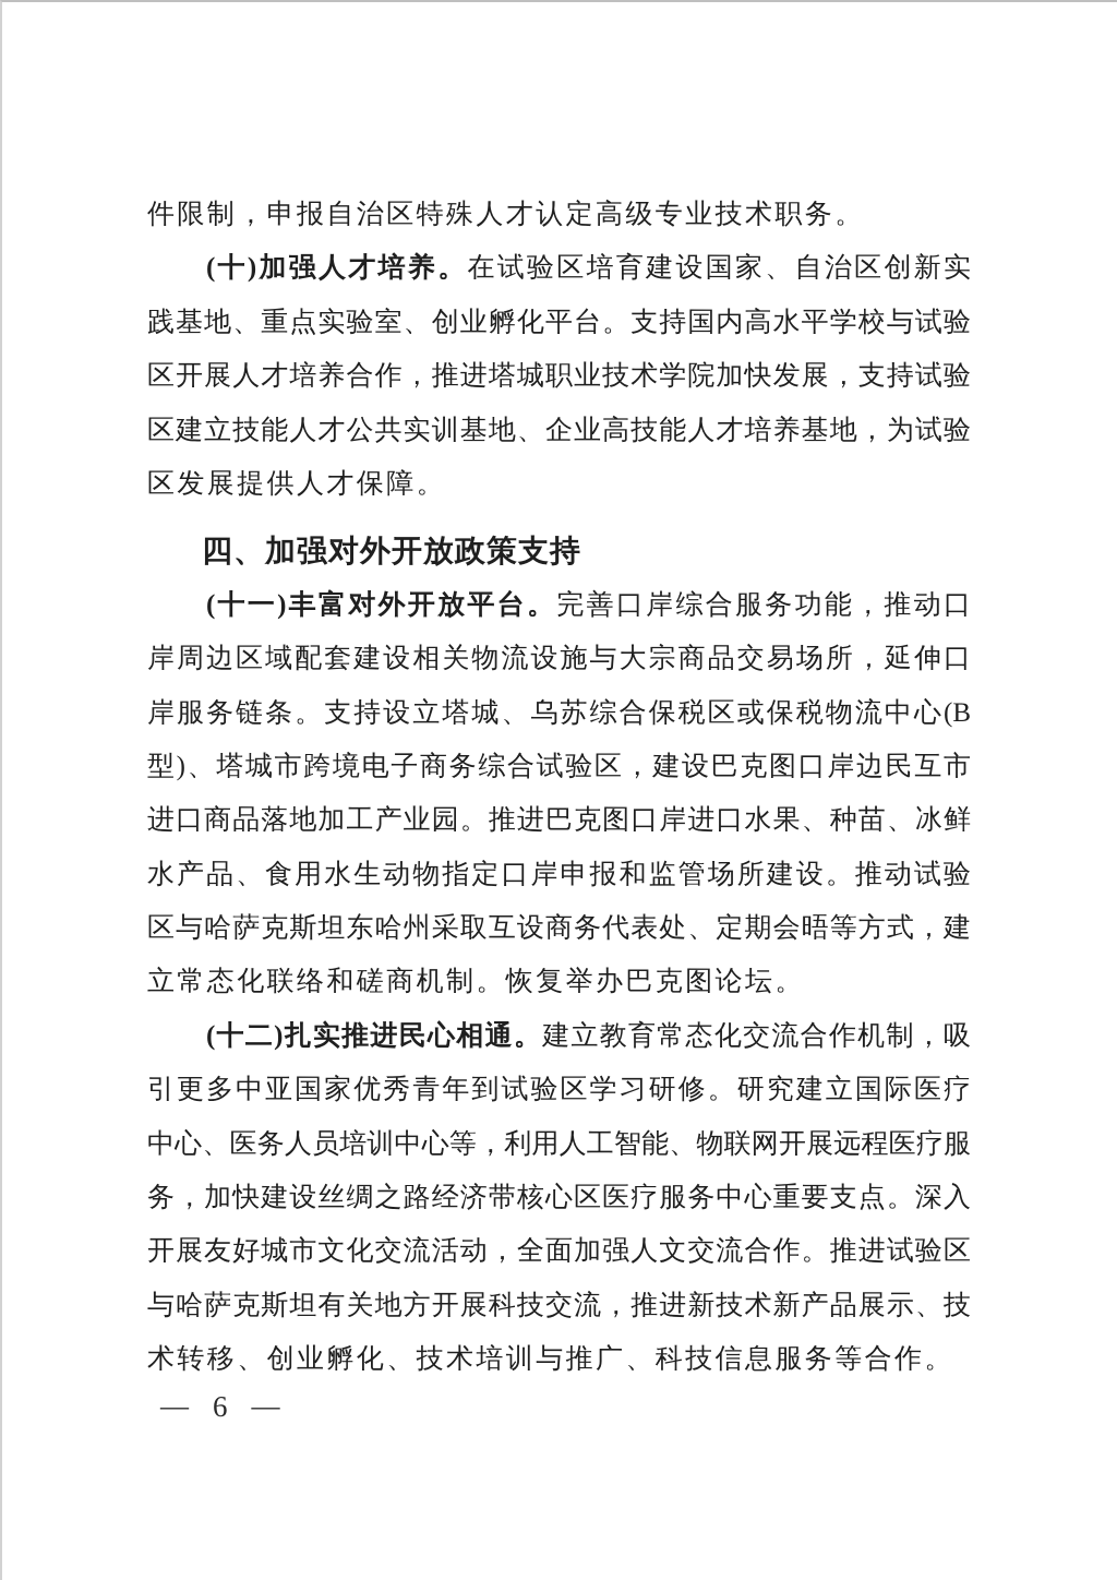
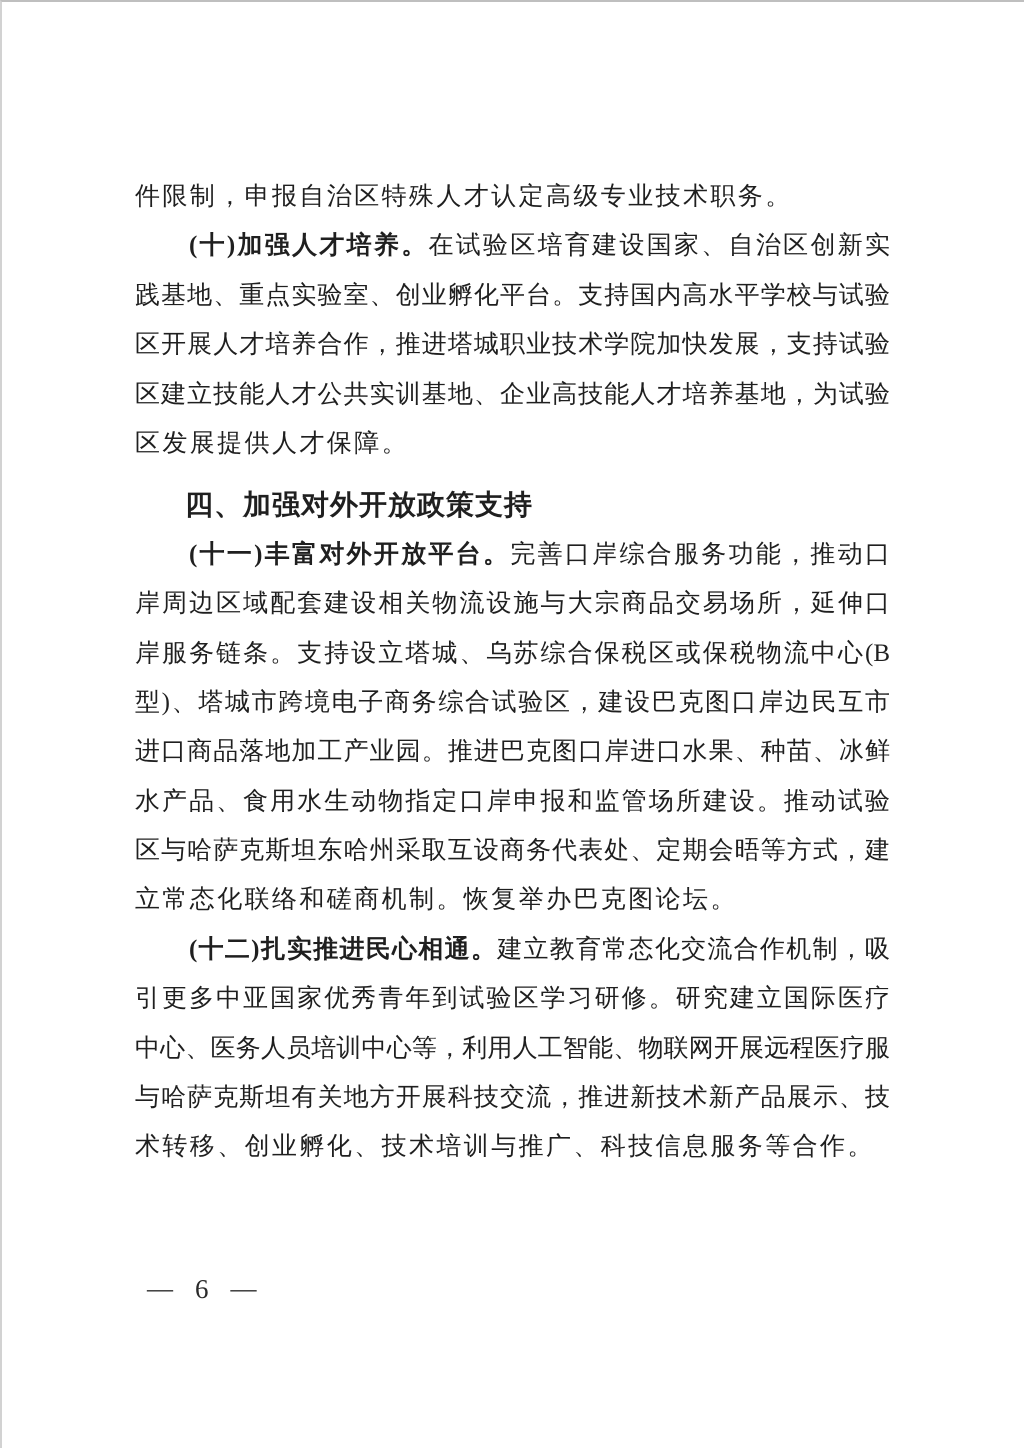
  件限制，申报自治区特殊人才认定高级专业技术职务。
  (十)加强人才培养。在试验区培育建设国家、自治区创新实
  践基地、重点实验室、创业孵化平台。支持国内高水平学校与试验
  区开展人才培养合作，推进塔城职业技术学院加快发展，支持试验
  区建立技能人才公共实训基地、企业高技能人才培养基地，为试验
  区发展提供人才保障。
  四、加强对外开放政策支持
  (十一)丰富对外开放平台。完善口岸综合服务功能，推动口
  岸周边区域配套建设相关物流设施与大宗商品交易场所，延伸口
  岸服务链条。支持设立塔城、乌苏综合保税区或保税物流中心(B
  型)、塔城市跨境电子商务综合试验区，建设巴克图口岸边民互市
  进口商品落地加工产业园。推进巴克图口岸进口水果、种苗、冰鲜
  水产品、食用水生动物指定口岸申报和监管场所建设。推动试验
  区与哈萨克斯坦东哈州采取互设商务代表处、定期会晤等方式，建
  立常态化联络和磋商机制。恢复举办巴克图论坛。
  (十二)扎实推进民心相通。建立教育常态化交流合作机制，吸
  引更多中亚国家优秀青年到试验区学习研修。研究建立国际医疗
  中心、医务人员培训中心等，利用人工智能、物联网开展远程医疗服
- 务，加快建设丝绸之路经济带核心区医疗服务中心重要支点。深入
- 开展友好城市文化交流活动，全面加强人文交流合作。推进试验区
  与哈萨克斯坦有关地方开展科技交流，推进新技术新产品展示、技
  术转移、创业孵化、技术培训与推广、科技信息服务等合作。
  —
  6
  —
